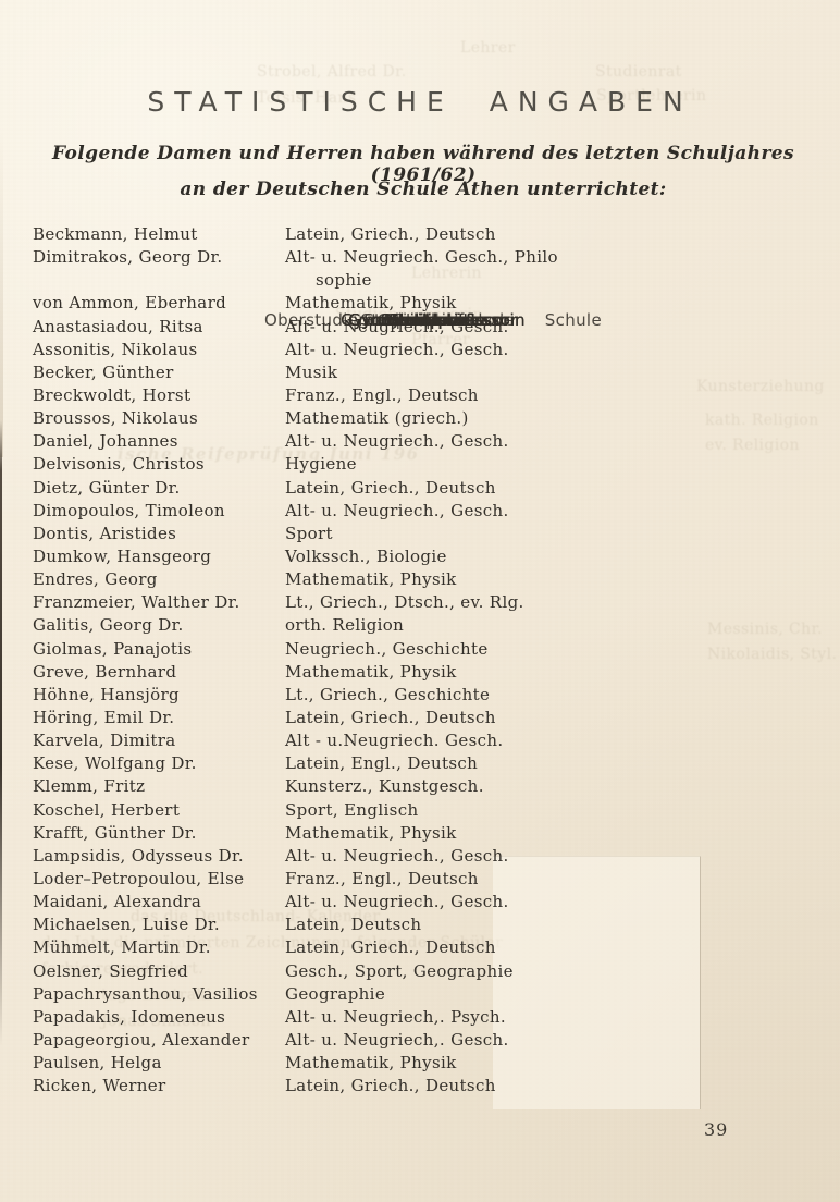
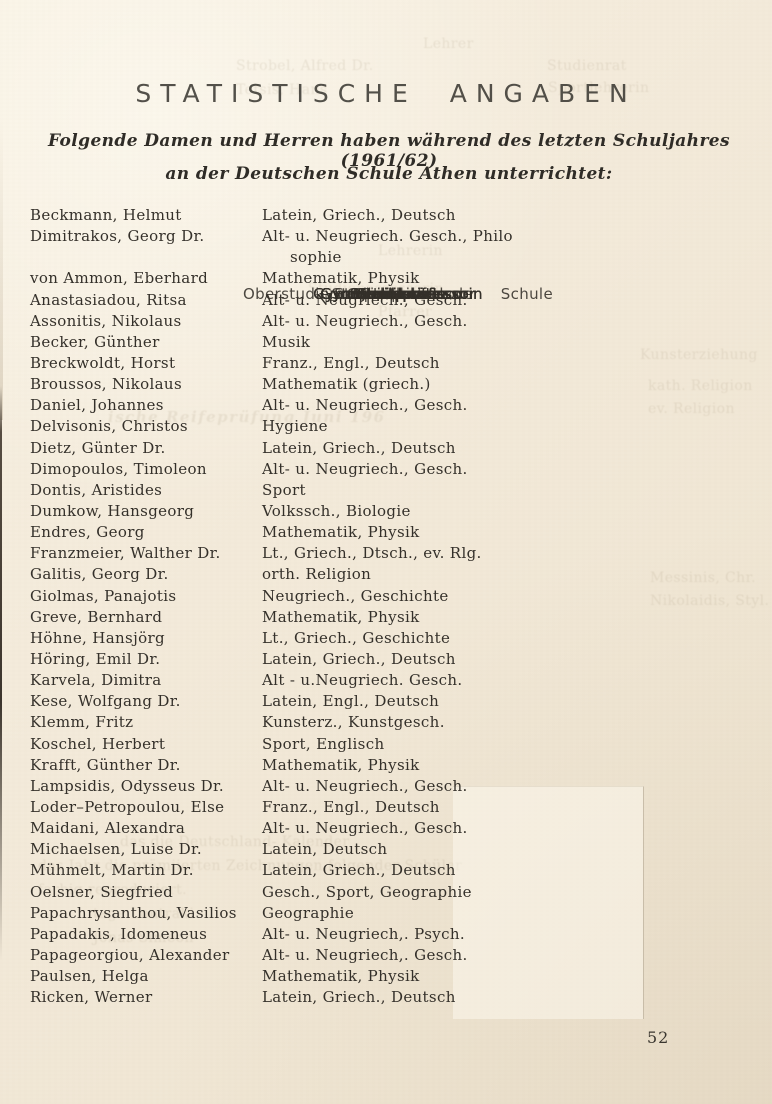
  Sportlehrerin
  Tetsis, Hans
  Studienassessorin
  Pfarrer
  ische Reifeprüfung Juni 196
  das die Deutschland- Kalender
  das Jahr die prämiierten Zeichnungen folgender Schüler
  farbig reproduziert.
  tage Loutraki
  Jonas Simeon
  STATISTISCHE ANGABEN
  Folgende Damen und Herren haben während des letzten Schuljahres (1961/62)
  an der Deutschen Schule Athen unterrichtet:
  Beckmann, Helmut
  Oberstudienrat, Leiter der Schule
  Latein, Griech., Deutsch
  Dimitrakos, Georg Dr.
  Gymnasiarch
  Alt- u. Neugriech. Gesch., Philo
  sophie
  von Ammon, Eberhard
  Studienrat
  Mathematik, Physik
  Anastasiadou, Ritsa
  Gymnasialprofessorin
  Alt- u. Neugriech., Gesch.
  Assonitis, Nikolaus
  Gymnasialprofessor
  Alt- u. Neugriech., Gesch.
  Becker, Günther
  Musiklehrer
  Musik
  Breckwoldt, Horst
  Franz., Engl., Deutsch
  Broussos, Nikolaus
  Mathematik (griech.)
  Daniel, Johannes
  Alt- u. Neugriech., Gesch.
  Delvisonis, Christos
  Schularzt
  Hygiene
  Dietz, Günter Dr.
  Studienassessor
  Latein, Griech., Deutsch
  Dimopoulos, Timoleon
  Alt- u. Neugriech., Gesch.
  Dontis, Aristides
  Sportlehrer
  Sport
  Dumkow, Hansgeorg
  Lehrer
  Volkssch., Biologie
  Endres, Georg
  Mathematik, Physik
  Franzmeier, Walther Dr.
  Lt., Griech., Dtsch., ev. Rlg.
  Galitis, Georg Dr.
  orth. Religion
  Giolmas, Panajotis
  Neugriech., Geschichte
  Greve, Bernhard
  Mathematik, Physik
  Höhne, Hansjörg
  Lt., Griech., Geschichte
  Höring, Emil Dr.
  Studienprofessor
  Latein, Griech., Deutsch
  Karvela, Dimitra
  Alt - u.Neugriech. Gesch.
  Kese, Wolfgang Dr.
  Latein, Engl., Deutsch
  Klemm, Fritz
  Kunsterz., Kunstgesch.
  Koschel, Herbert
  Sport, Englisch
  Krafft, Günther Dr.
  Mathematik, Physik
  Lampsidis, Odysseus Dr.
  Alt- u. Neugriech., Gesch.
  Loder–Petropoulou, Else
  Studienrätin
  Franz., Engl., Deutsch
  Maidani, Alexandra
  Alt- u. Neugriech., Gesch.
  Michaelsen, Luise Dr.
  Latein, Deutsch
  Mühmelt, Martin Dr.
  Latein, Griech., Deutsch
  Oelsner, Siegfried
  Gesch., Sport, Geographie
  Papachrysanthou, Vasilios
  Geographie
  Papadakis, Idomeneus
  Alt- u. Neugriech,. Psych.
  Papageorgiou, Alexander
  Alt- u. Neugriech,. Gesch.
  Paulsen, Helga
  Mathematik, Physik
  Ricken, Werner
  Latein, Griech., Deutsch
- 39
+ 52
